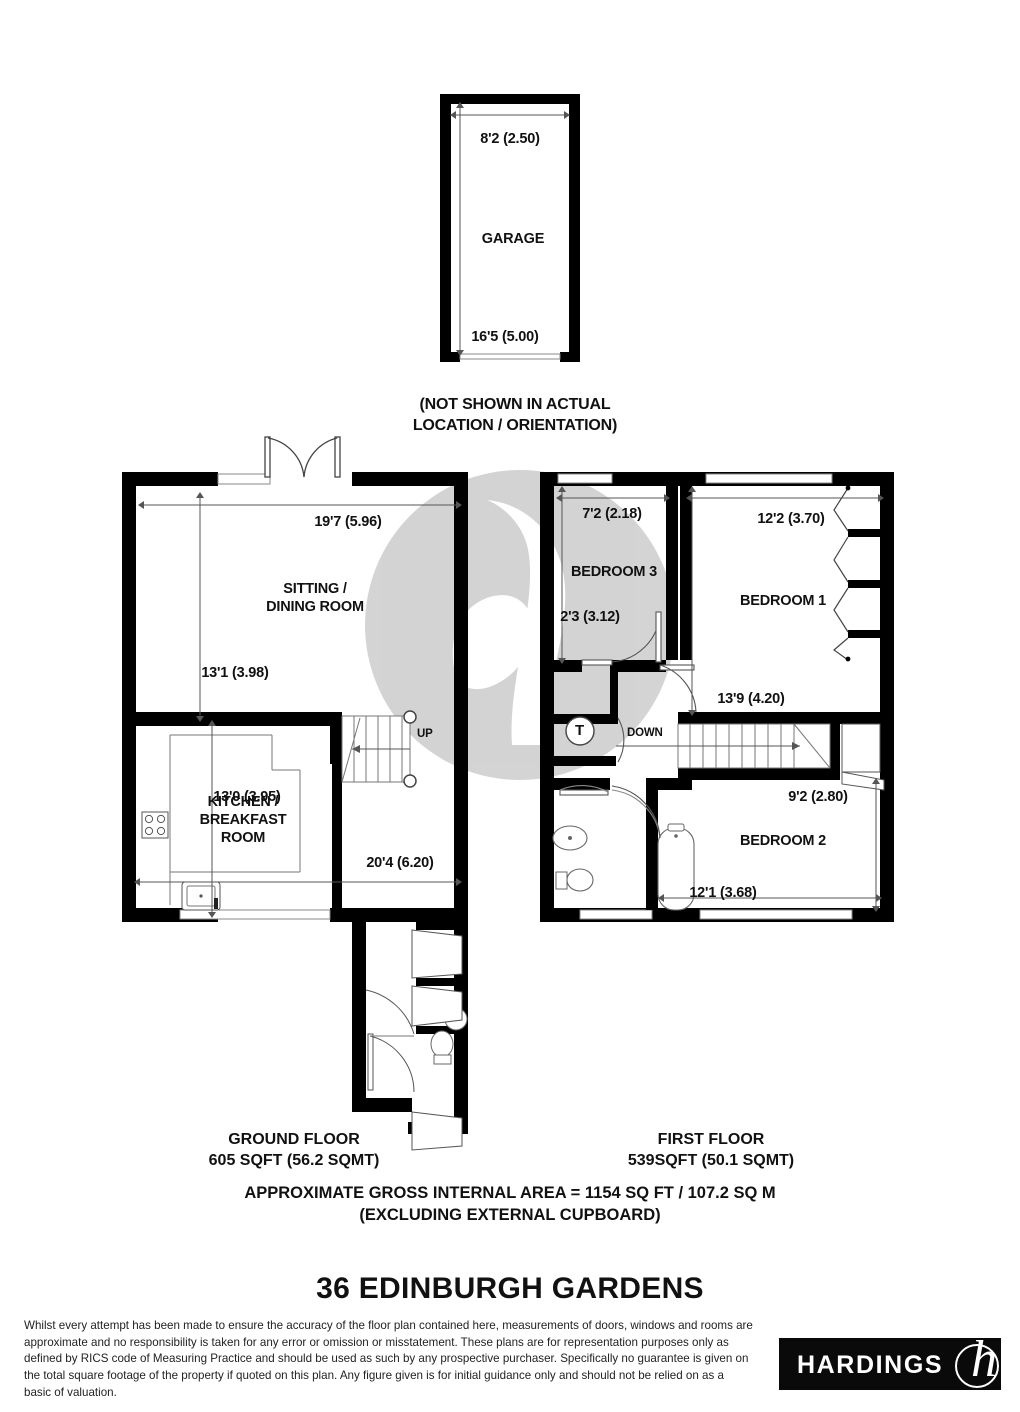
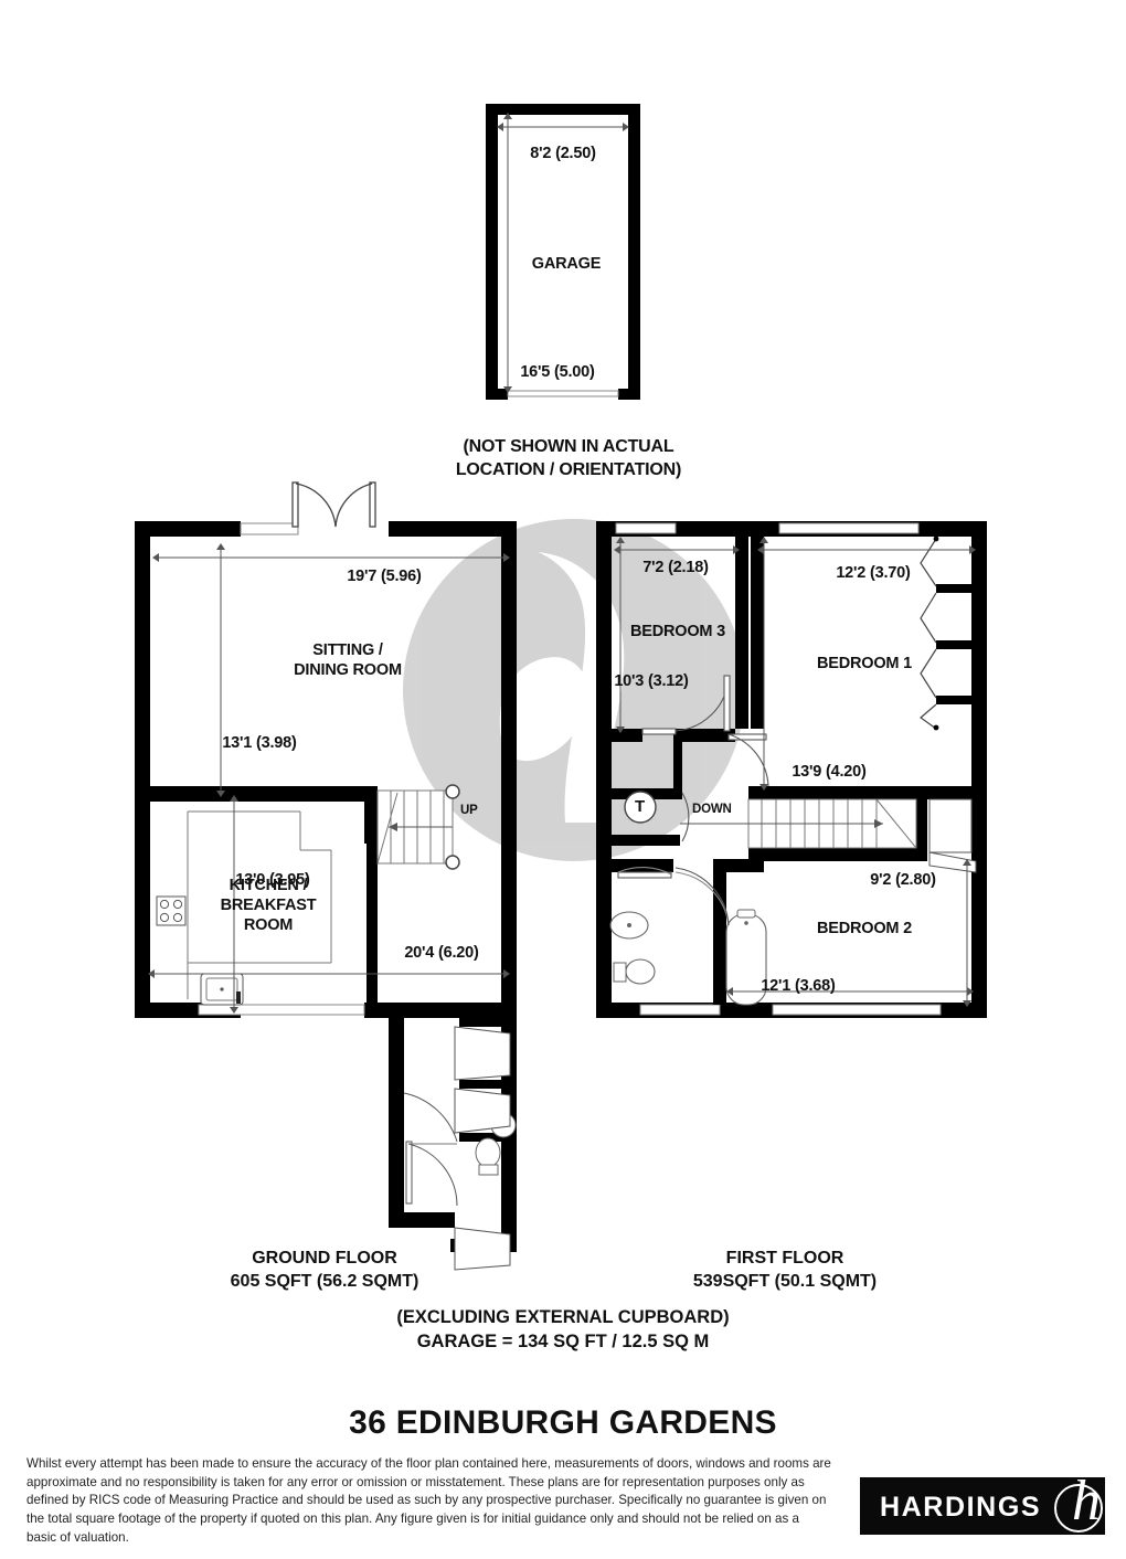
  8'2 (2.50)
  GARAGE
  16'5 (5.00)
  (NOT SHOWN IN ACTUAL
  LOCATION / ORIENTATION)
  19'7 (5.96)
  SITTING /
  DINING ROOM
  13'1 (3.98)
  13'0 (3.95)
  KITCHEN /
  BREAKFAST
  ROOM
  20'4 (6.20)
  UP
  7'2 (2.18)
  BEDROOM 3
- 2'3 (3.12)
+ 10'3 (3.12)
  12'2 (3.70)
  BEDROOM 1
  13'9 (4.20)
  DOWN
  T
  9'2 (2.80)
  BEDROOM 2
  12'1 (3.68)
  GROUND FLOOR
  605 SQFT (56.2 SQMT)
  FIRST FLOOR
  539SQFT (50.1 SQMT)
- APPROXIMATE GROSS INTERNAL AREA = 1154 SQ FT / 107.2 SQ M
  (EXCLUDING EXTERNAL CUPBOARD)
+ GARAGE = 134 SQ FT / 12.5 SQ M
  36 EDINBURGH GARDENS
  Whilst every attempt has been made to ensure the accuracy of the floor plan contained here, measurements of doors, windows and rooms are approximate and no responsibility is taken for any error or omission or misstatement. These plans are for representation purposes only as defined by RICS code of Measuring Practice and should be used as such by any prospective purchaser. Specifically no guarantee is given on the total square footage of the property if quoted on this plan. Any figure given is for initial guidance only and should not be relied on as a basic of valuation.
  HARDINGS
  h
